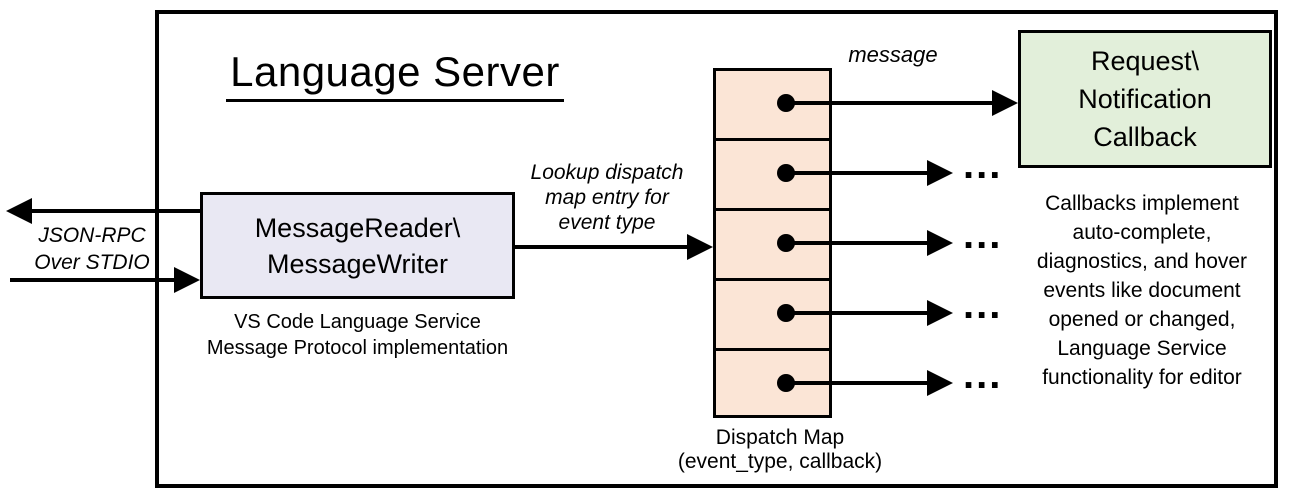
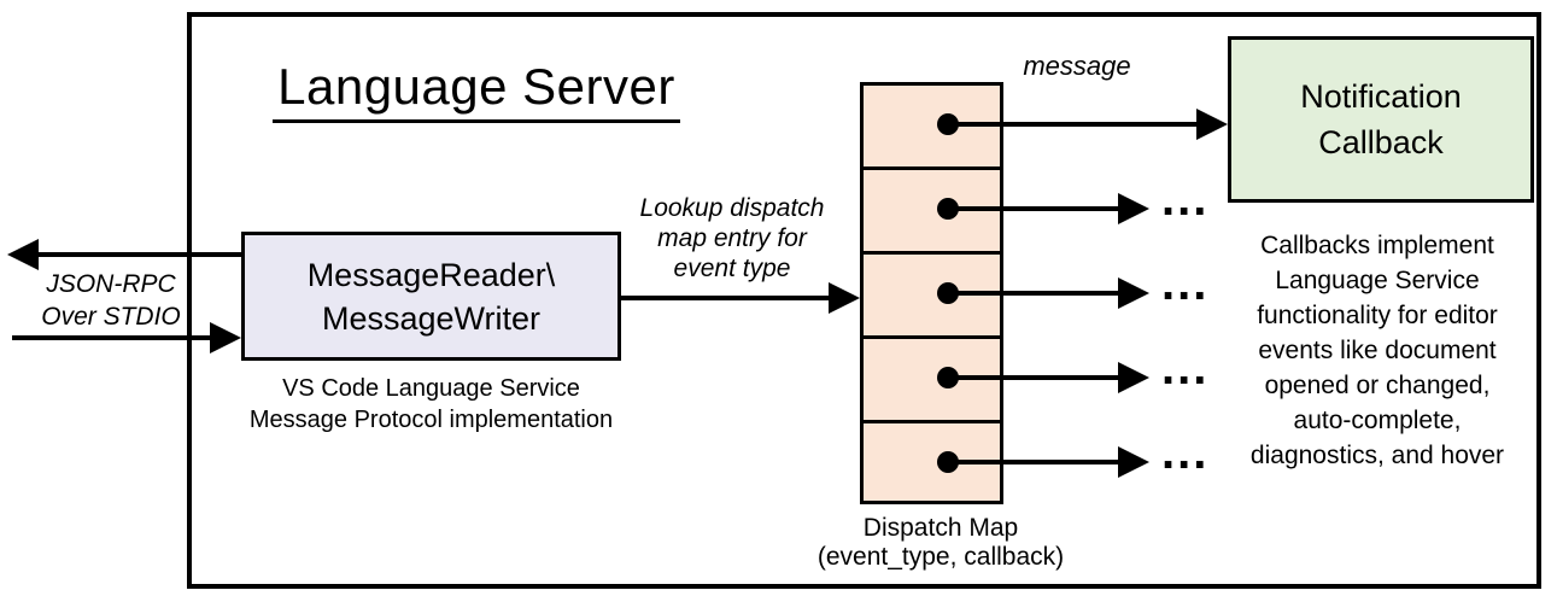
  Language Server
  JSON-RPC
  Over STDIO
  MessageReader\
  MessageWriter
  VS Code Language Service
  Message Protocol implementation
  Lookup dispatch
  map entry for
  event type
  Dispatch Map
  (event_type, callback)
  message
- Request\
  Notification
  Callback
  Callbacks implement
- auto-complete,
+ Language Service
- diagnostics, and hover
+ functionality for editor
  events like document
  opened or changed,
- Language Service
+ auto-complete,
- functionality for editor
+ diagnostics, and hover
  ...
  ...
  ...
  ...
